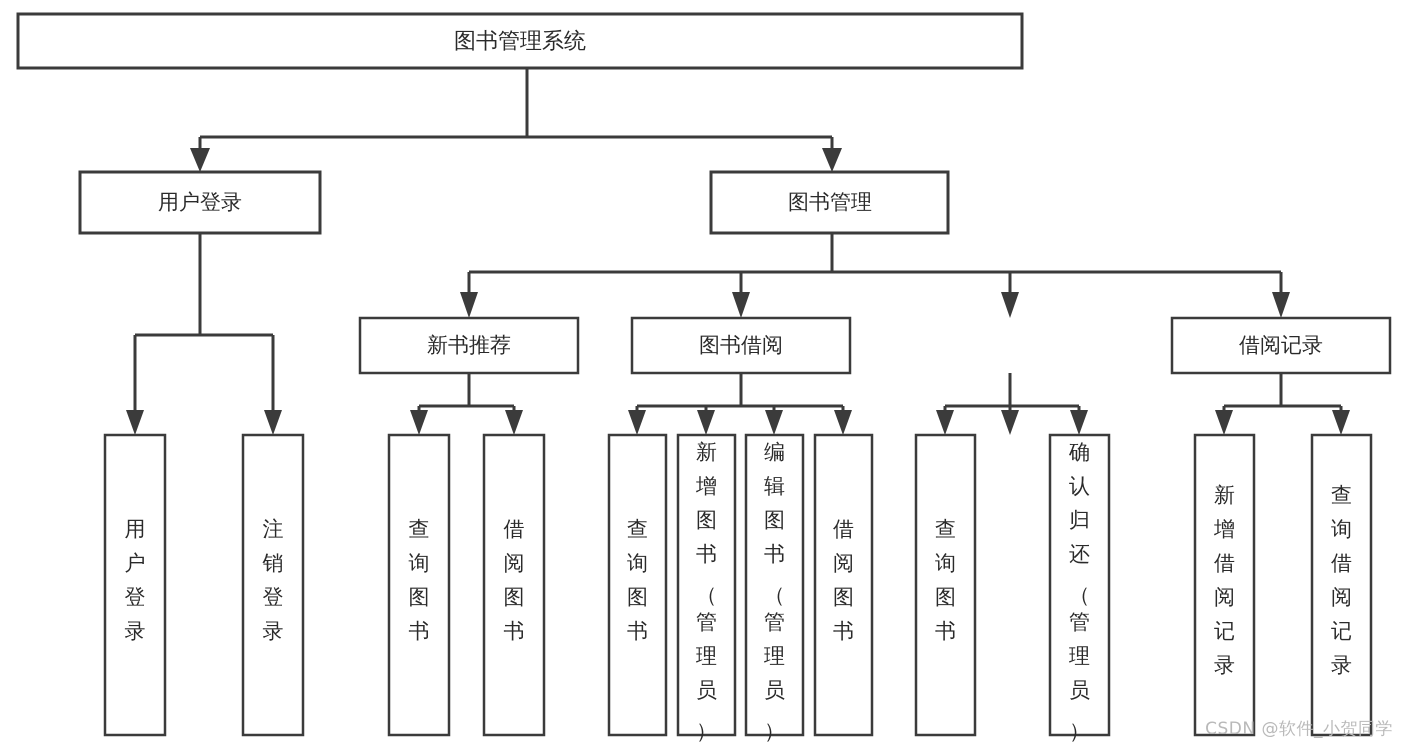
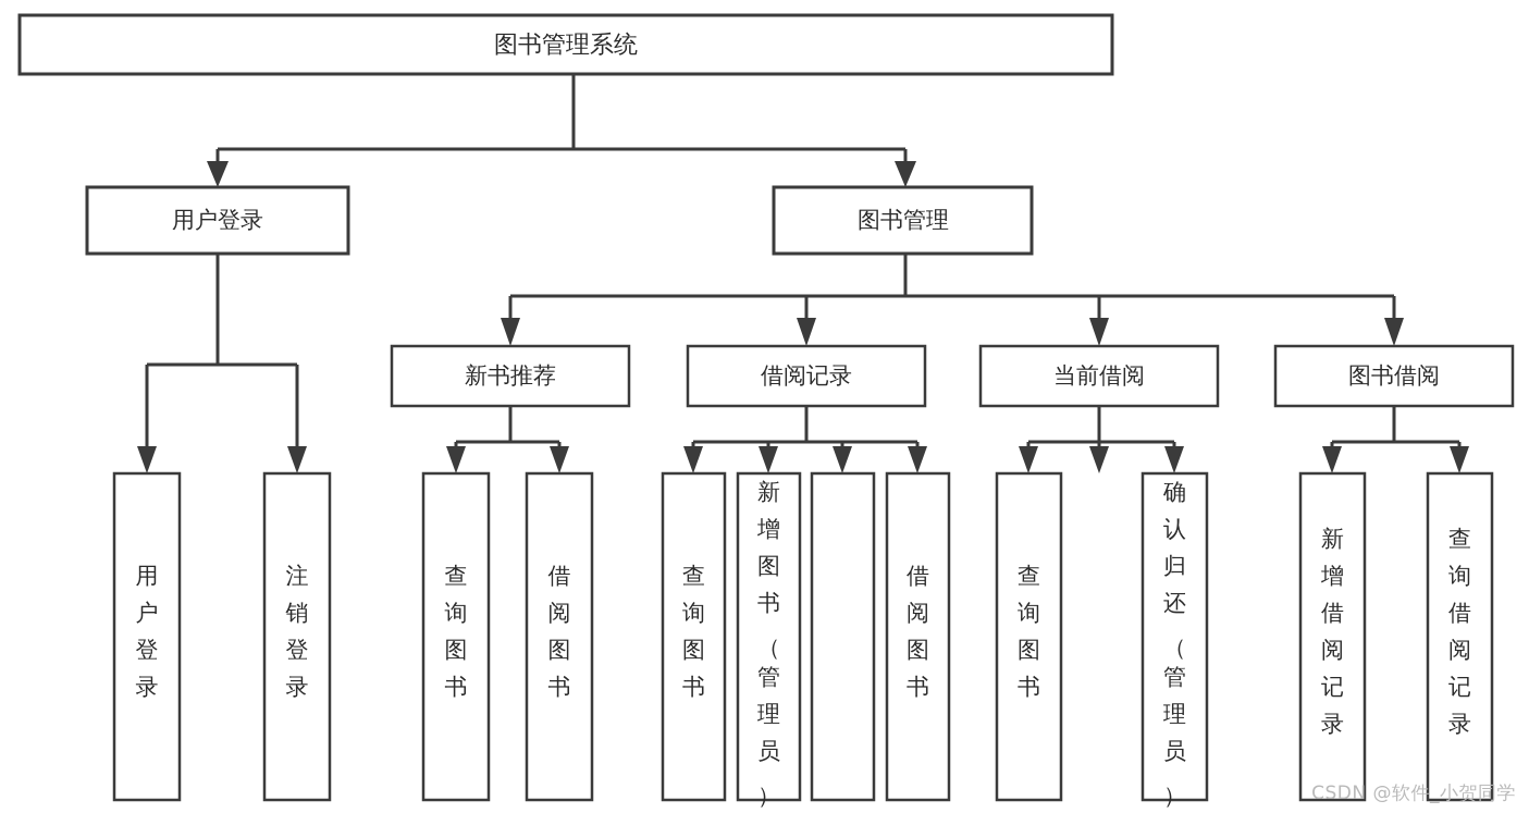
  图书管理系统
  用户登录
  图书管理
  新书推荐
- 图书借阅
+ 借阅记录
+ 当前借阅
- 借阅记录
+ 图书借阅
  用户登录
  注销登录
  查询图书
  借阅图书
  查询图书
  新增图书（管理员）
- 编辑图书（管理员）
  借阅图书
  查询图书
  确认归还（管理员）
  新增借阅记录
  查询借阅记录
  CSDN @软件_小贺同学
